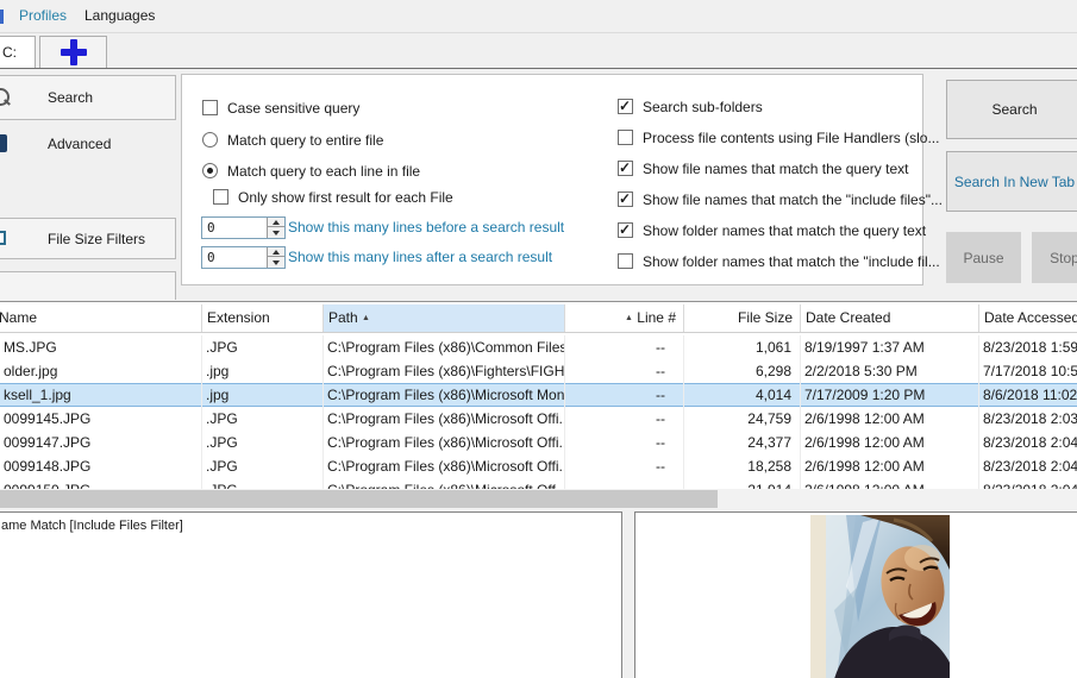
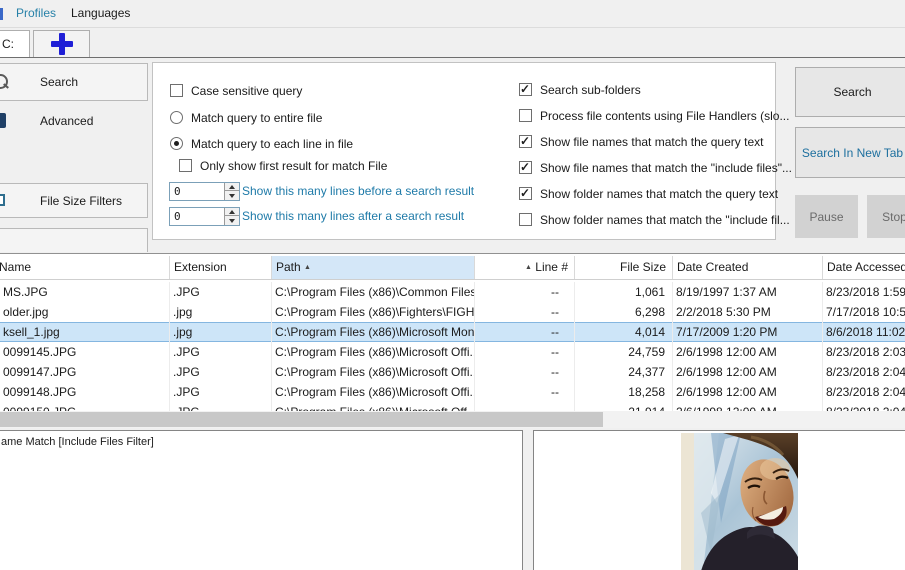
  Profiles
  Languages
  C:
  Search
  Advanced
  File Size Filters
  Case sensitive query
  Match query to entire file
  Match query to each line in file
- Only show first result for each File
+ Only show first result for match File
  0
  Show this many lines before a search result
  0
  Show this many lines after a search result
  Search sub-folders
  Process file contents using File Handlers (slo...
  Show file names that match the query text
  Show file names that match the "include files"...
  Show folder names that match the query text
  Show folder names that match the "include fil...
  Search
  Search In New Tab
  Pause
  Stop
  Name
  Extension
  Path
  Line #
  File Size
  Date Created
  Date Accessed
  MS.JPG
  .JPG
  C:\Program Files (x86)\Common Files
  --
  1,061
  8/19/1997 1:37 AM
  8/23/2018 1:59
  older.jpg
  .jpg
  C:\Program Files (x86)\Fighters\FIGH
  --
  6,298
  2/2/2018 5:30 PM
  7/17/2018 10:5
  ksell_1.jpg
  .jpg
  C:\Program Files (x86)\Microsoft Mon
  --
  4,014
  7/17/2009 1:20 PM
  8/6/2018 11:02
  0099145.JPG
  .JPG
  C:\Program Files (x86)\Microsoft Offi..
  --
  24,759
  2/6/1998 12:00 AM
  8/23/2018 2:03
  0099147.JPG
  .JPG
  C:\Program Files (x86)\Microsoft Offi..
  --
  24,377
  2/6/1998 12:00 AM
  8/23/2018 2:04
  0099148.JPG
  .JPG
  C:\Program Files (x86)\Microsoft Offi..
  --
  18,258
  2/6/1998 12:00 AM
  8/23/2018 2:04
  ame Match [Include Files Filter]
